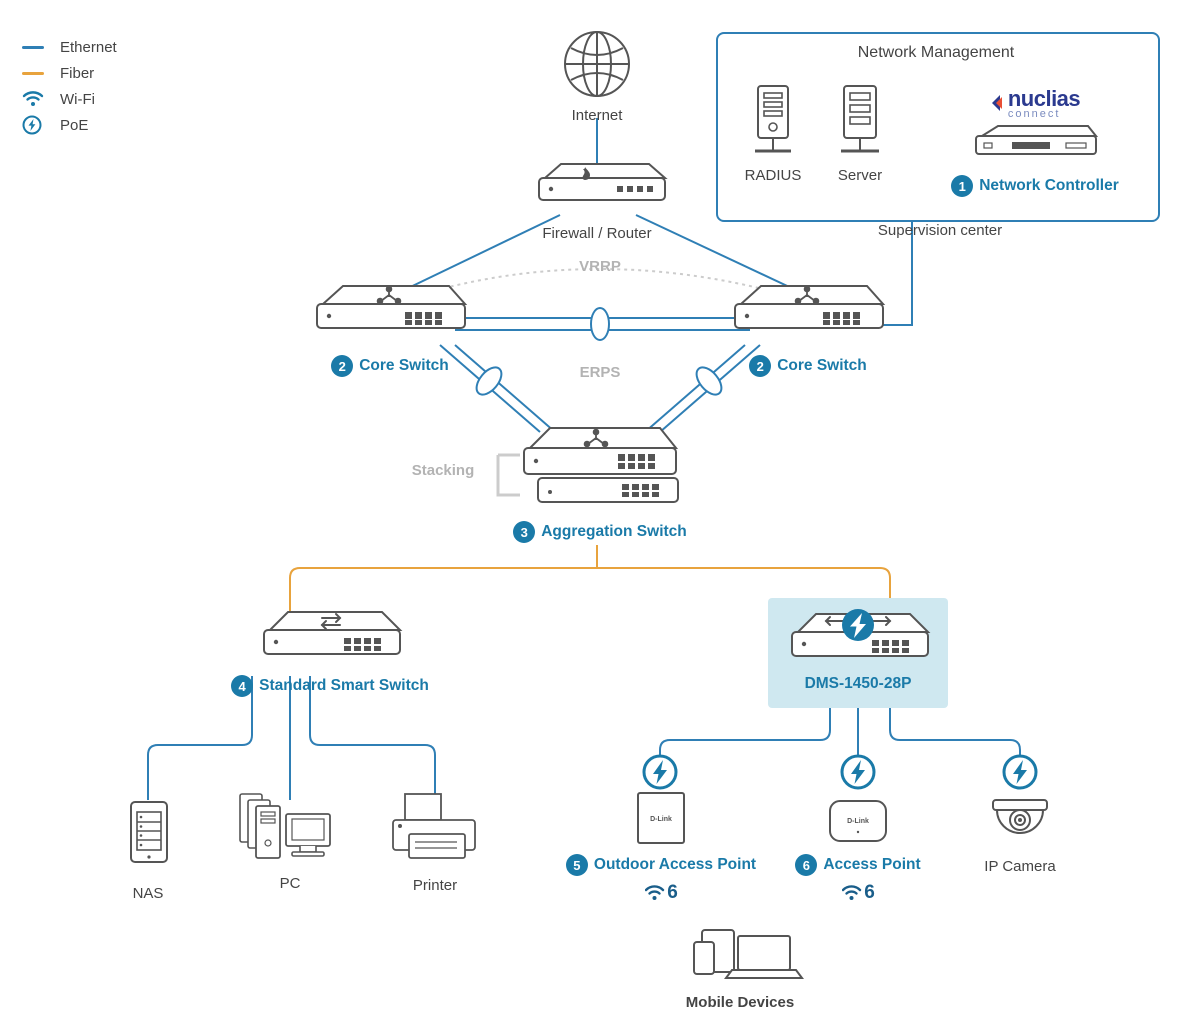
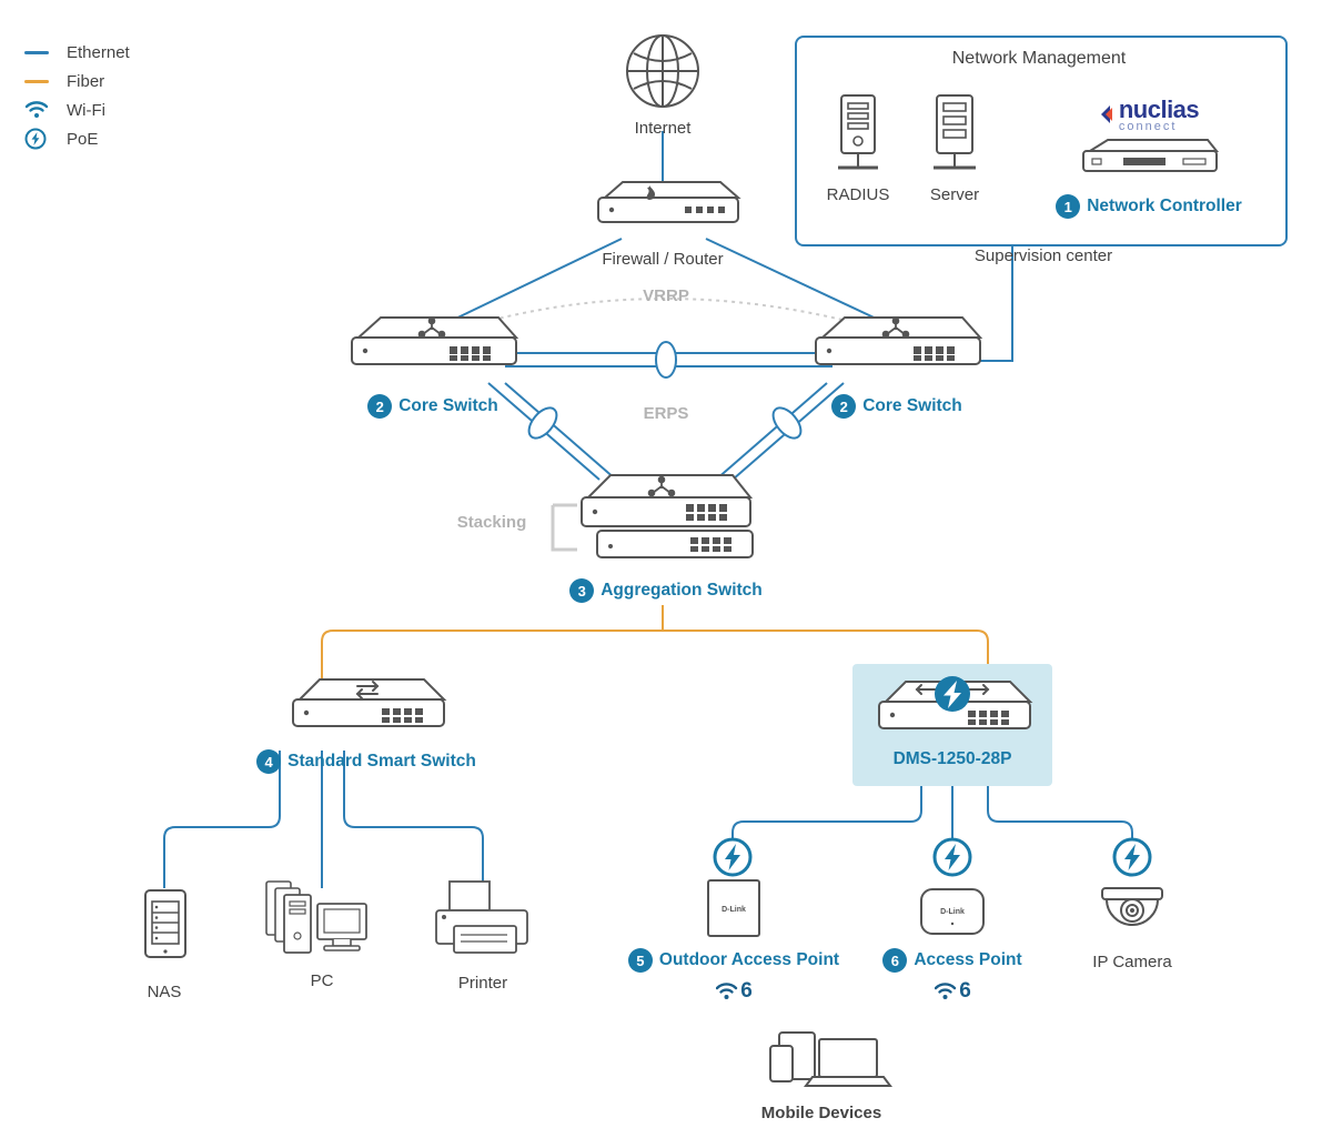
  Ethernet
  Fiber
  Wi-Fi
  PoE
  Network Management
  RADIUS
  Server
  nuclias
  connect
  1
  Network Controller
  Supervision center
  Internet
  Firewall / Router
  VRRP
  ERPS
  Stacking
  2
  Core Switch
  2
  Core Switch
  3
  Aggregation Switch
  4
  Standard Smart Switch
- DMS-1450-28P
+ DMS-1250-28P
  NAS
  PC
  Printer
  5
  Outdoor Access Point
  6
  6
  Access Point
  6
  IP Camera
  Mobile Devices
